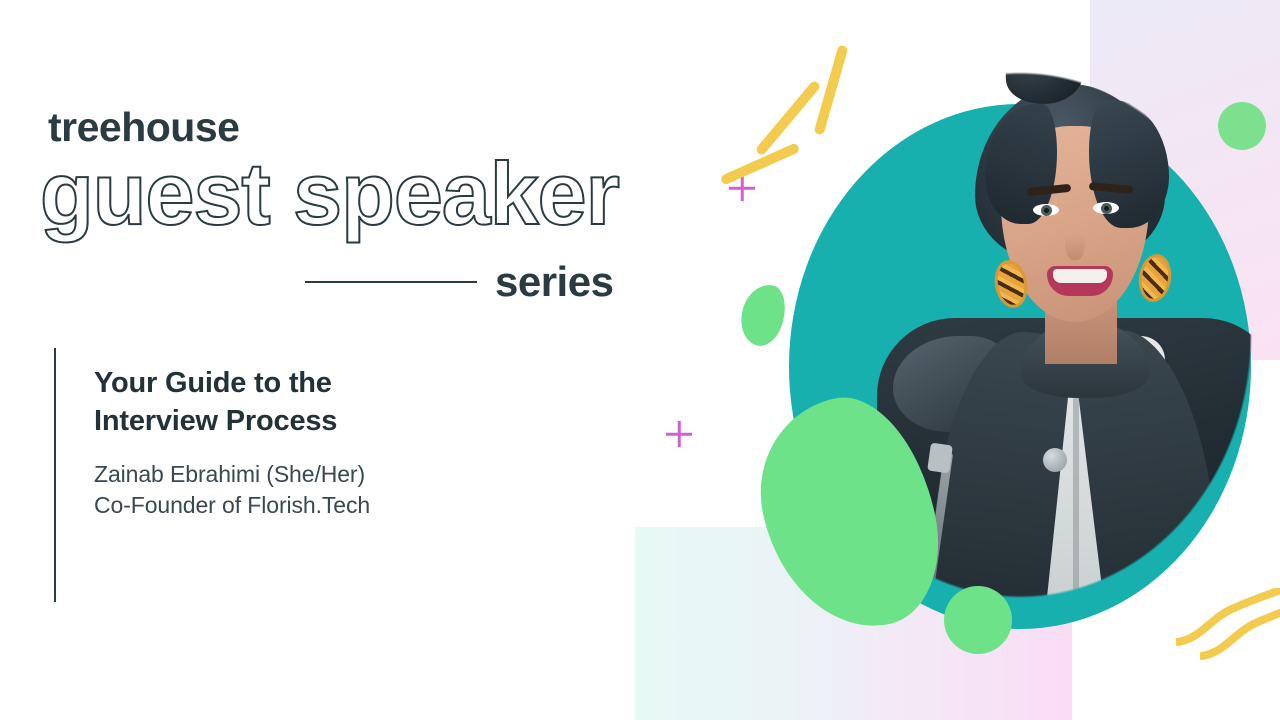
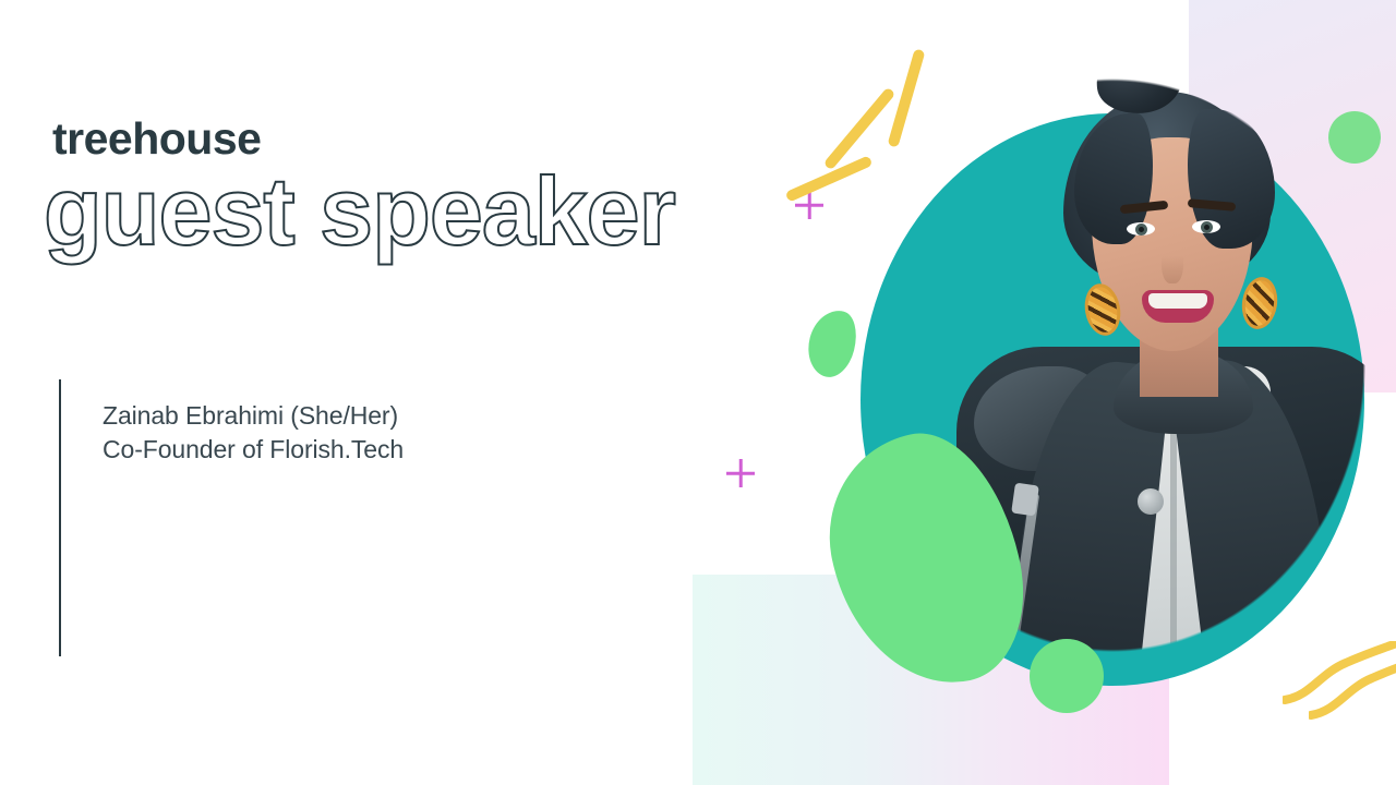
  treehouse
  guest speaker
- series
- Your Guide to the
- Interview Process
  Zainab Ebrahimi (She/Her)
  Co-Founder of Florish.Tech
